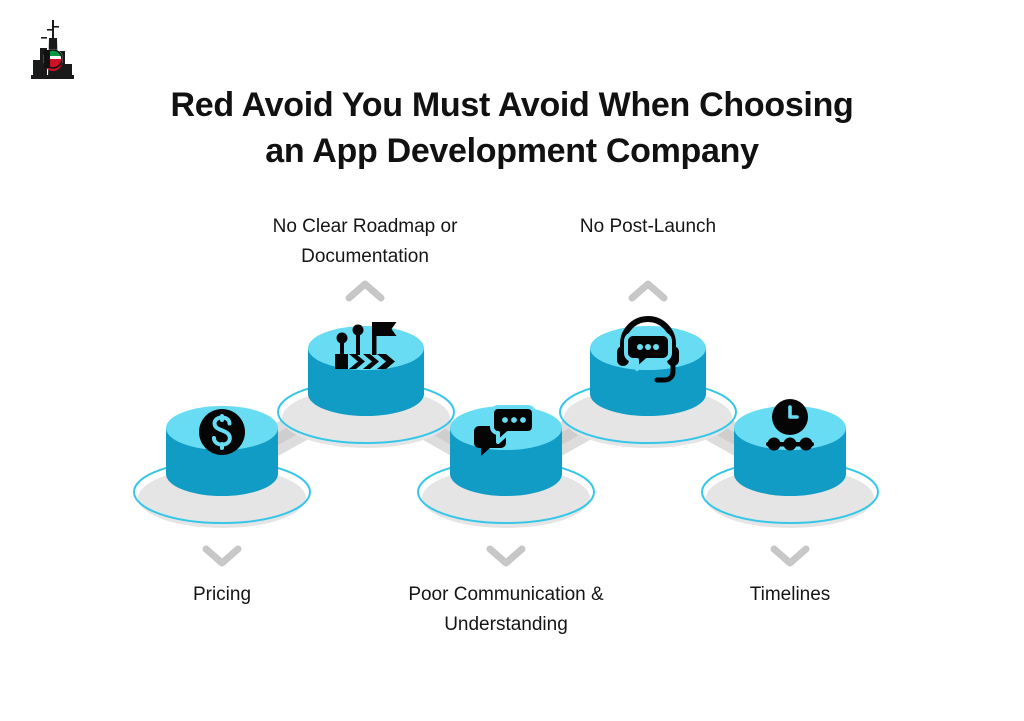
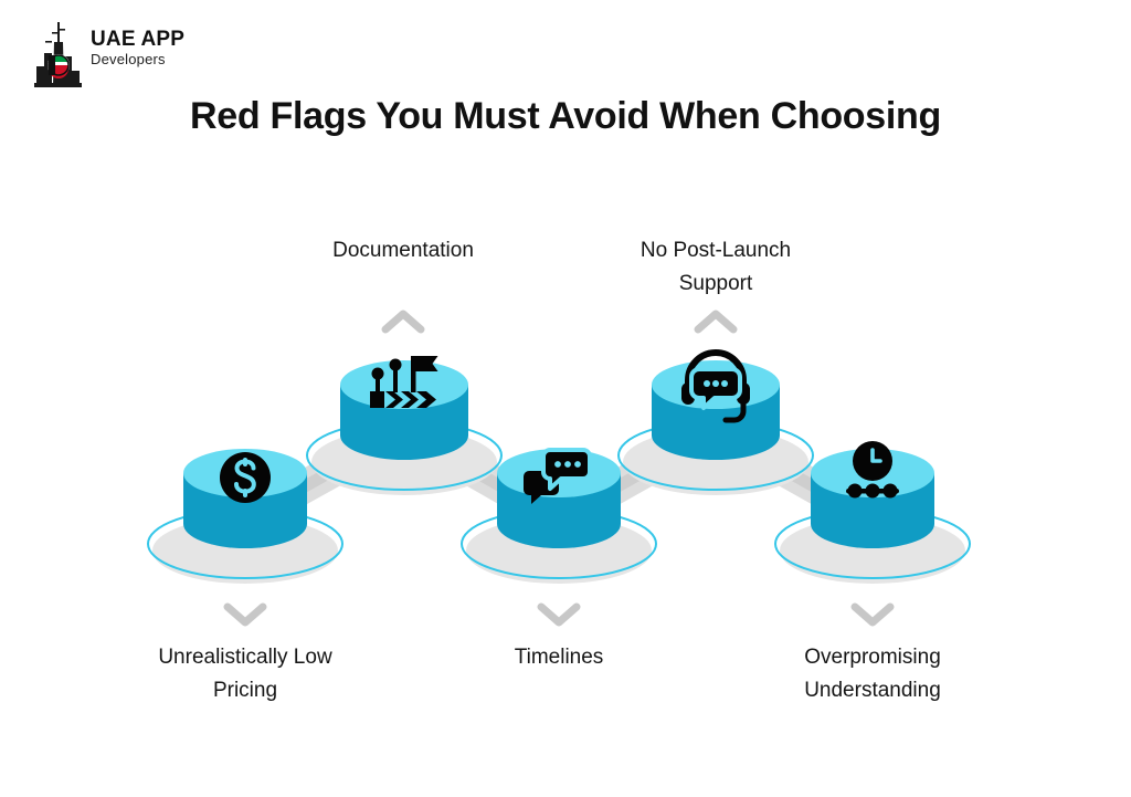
+ UAE APP
+ Developers
- Red Avoid You Must Avoid When Choosing
+ Red Flags You Must Avoid When Choosing
- an App Development Company
- No Clear Roadmap or
  Documentation
  No Post-Launch
+ Support
+ Unrealistically Low
  Pricing
- Poor Communication &
- Understanding
+ Timelines
+ Overpromising
- Timelines
+ Understanding
